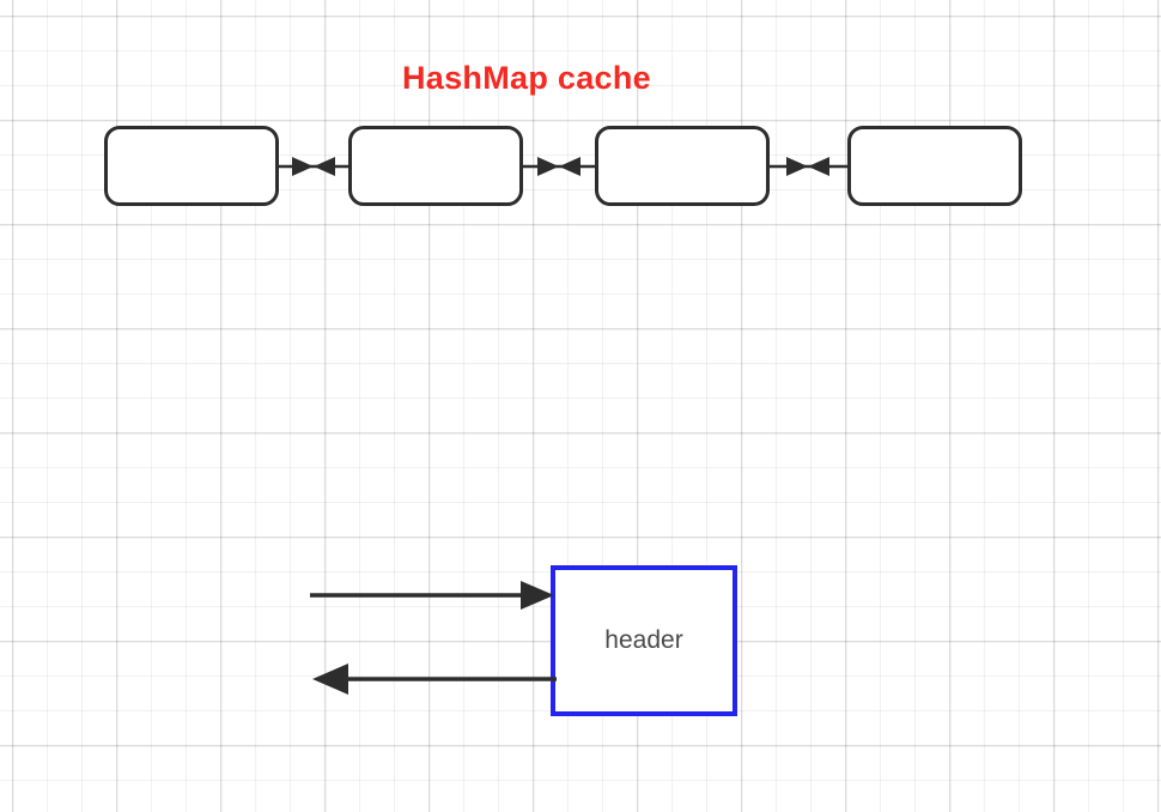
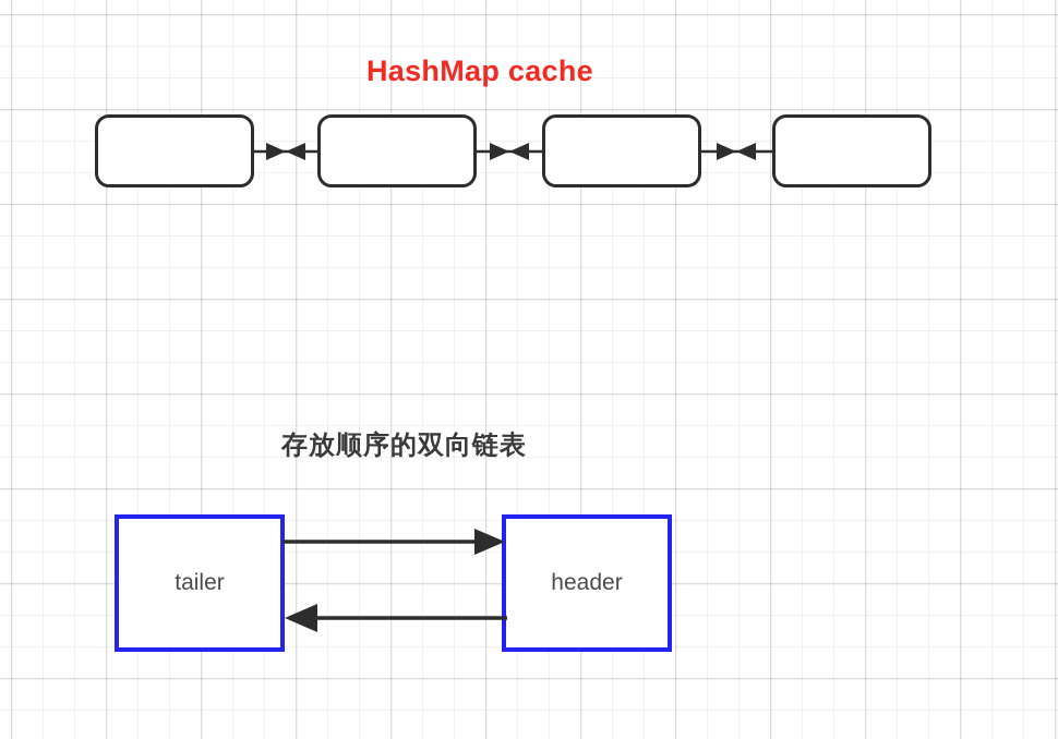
  HashMap cache
+ 存放顺序的双向链表
+ tailer
  header
